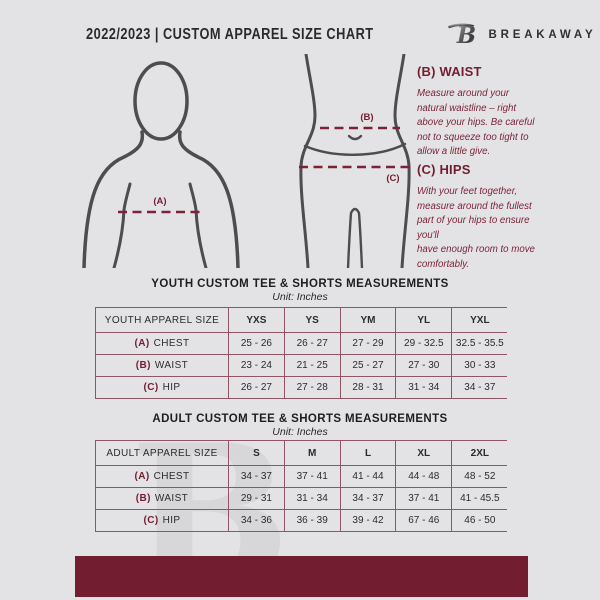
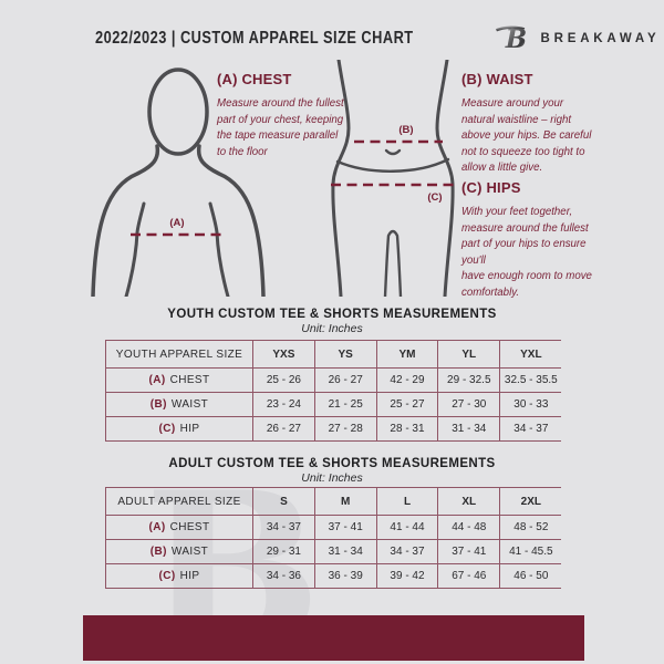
  B
  2022/2023 | CUSTOM APPAREL SIZE CHART
  B
  BREAKAWAY
  (A)
  (B)
  (C)
+ (A) CHEST
+ Measure around the fullest part of your chest, keeping the tape measure parallel to the floor
  (B) WAIST
  Measure around your natural waistline – right above your hips. Be careful not to squeeze too tight to allow a little give.
  (C) HIPS
  With your feet together, measure around the fullest part of your hips to ensure you'll
  have enough room to move comfortably.
  YOUTH CUSTOM TEE & SHORTS MEASUREMENTS
  Unit: Inches
  YOUTH APPAREL SIZE	YXS	YS	YM	YL	YXL
- (A) CHEST	25 - 26	26 - 27	27 - 29	29 - 32.5	32.5 - 35.5
+ (A) CHEST	25 - 26	26 - 27	42 - 29	29 - 32.5	32.5 - 35.5
  (B) WAIST	23 - 24	21 - 25	25 - 27	27 - 30	30 - 33
  (C) HIP	26 - 27	27 - 28	28 - 31	31 - 34	34 - 37
  ADULT CUSTOM TEE & SHORTS MEASUREMENTS
  Unit: Inches
  ADULT APPAREL SIZE	S	M	L	XL	2XL
  (A) CHEST	34 - 37	37 - 41	41 - 44	44 - 48	48 - 52
  (B) WAIST	29 - 31	31 - 34	34 - 37	37 - 41	41 - 45.5
  (C) HIP	34 - 36	36 - 39	39 - 42	67 - 46	46 - 50
